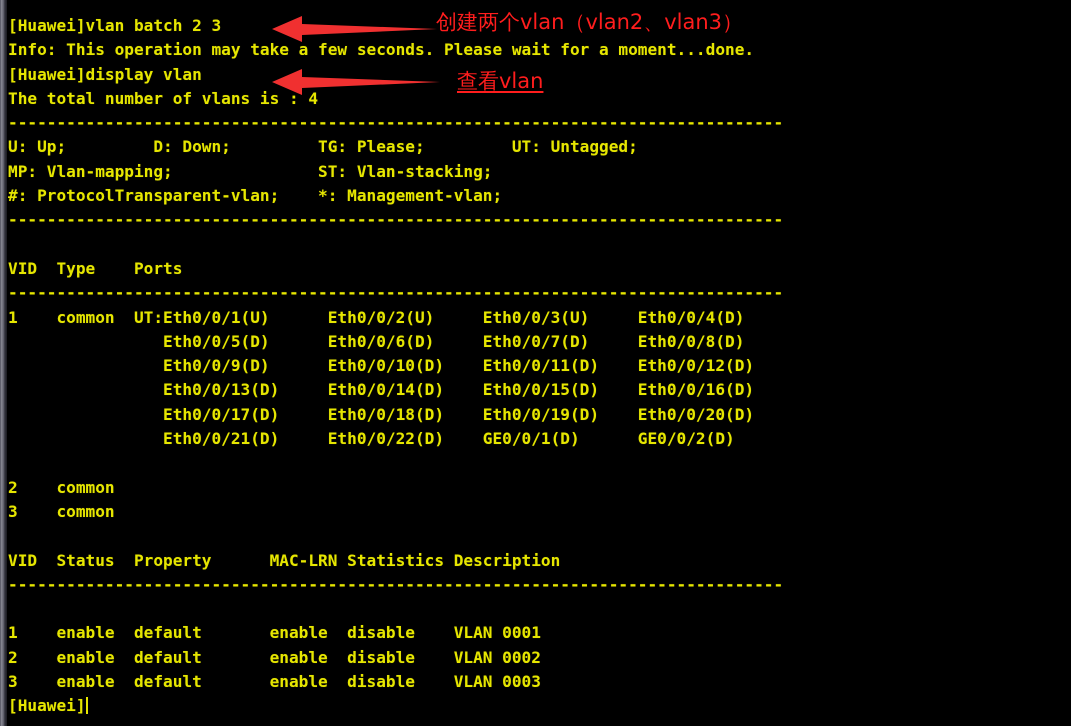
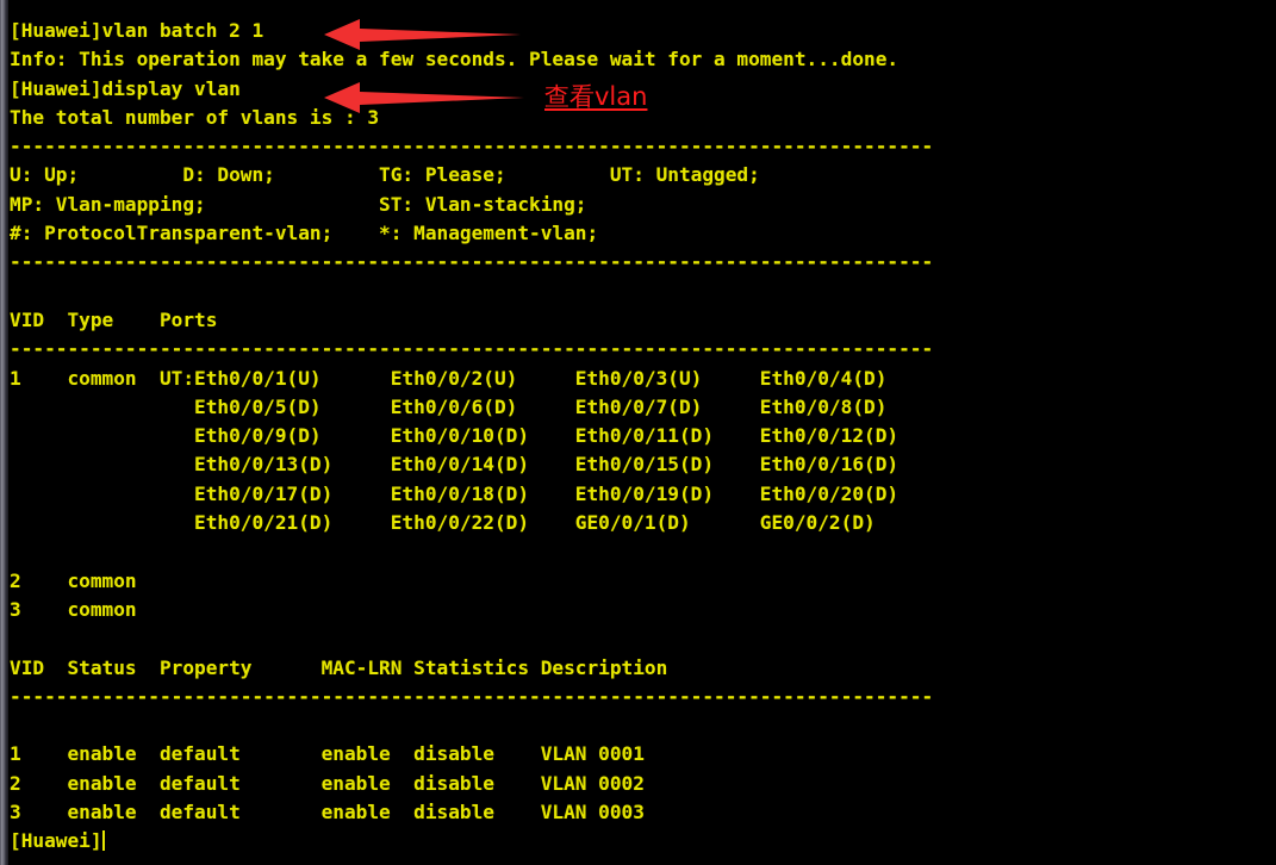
- [Huawei]vlan batch 2 3
+ [Huawei]vlan batch 2 1
  Info: This operation may take a few seconds. Please wait for a moment...done.
  [Huawei]display vlan
- The total number of vlans is : 4
+ The total number of vlans is : 3
  --------------------------------------------------------------------------------
  U: Up; D: Down; TG: Please; UT: Untagged;
  MP: Vlan-mapping; ST: Vlan-stacking;
  #: ProtocolTransparent-vlan; *: Management-vlan;
  --------------------------------------------------------------------------------
  VID Type Ports
  --------------------------------------------------------------------------------
  1 common UT:Eth0/0/1(U) Eth0/0/2(U) Eth0/0/3(U) Eth0/0/4(D)
  Eth0/0/5(D) Eth0/0/6(D) Eth0/0/7(D) Eth0/0/8(D)
  Eth0/0/9(D) Eth0/0/10(D) Eth0/0/11(D) Eth0/0/12(D)
  Eth0/0/13(D) Eth0/0/14(D) Eth0/0/15(D) Eth0/0/16(D)
  Eth0/0/17(D) Eth0/0/18(D) Eth0/0/19(D) Eth0/0/20(D)
  Eth0/0/21(D) Eth0/0/22(D) GE0/0/1(D) GE0/0/2(D)
  2 common
  3 common
  VID Status Property MAC-LRN Statistics Description
  --------------------------------------------------------------------------------
  1 enable default enable disable VLAN 0001
  2 enable default enable disable VLAN 0002
  3 enable default enable disable VLAN 0003
  [Huawei]
- 创建两个vlan（vlan2、vlan3）
  查看vlan
